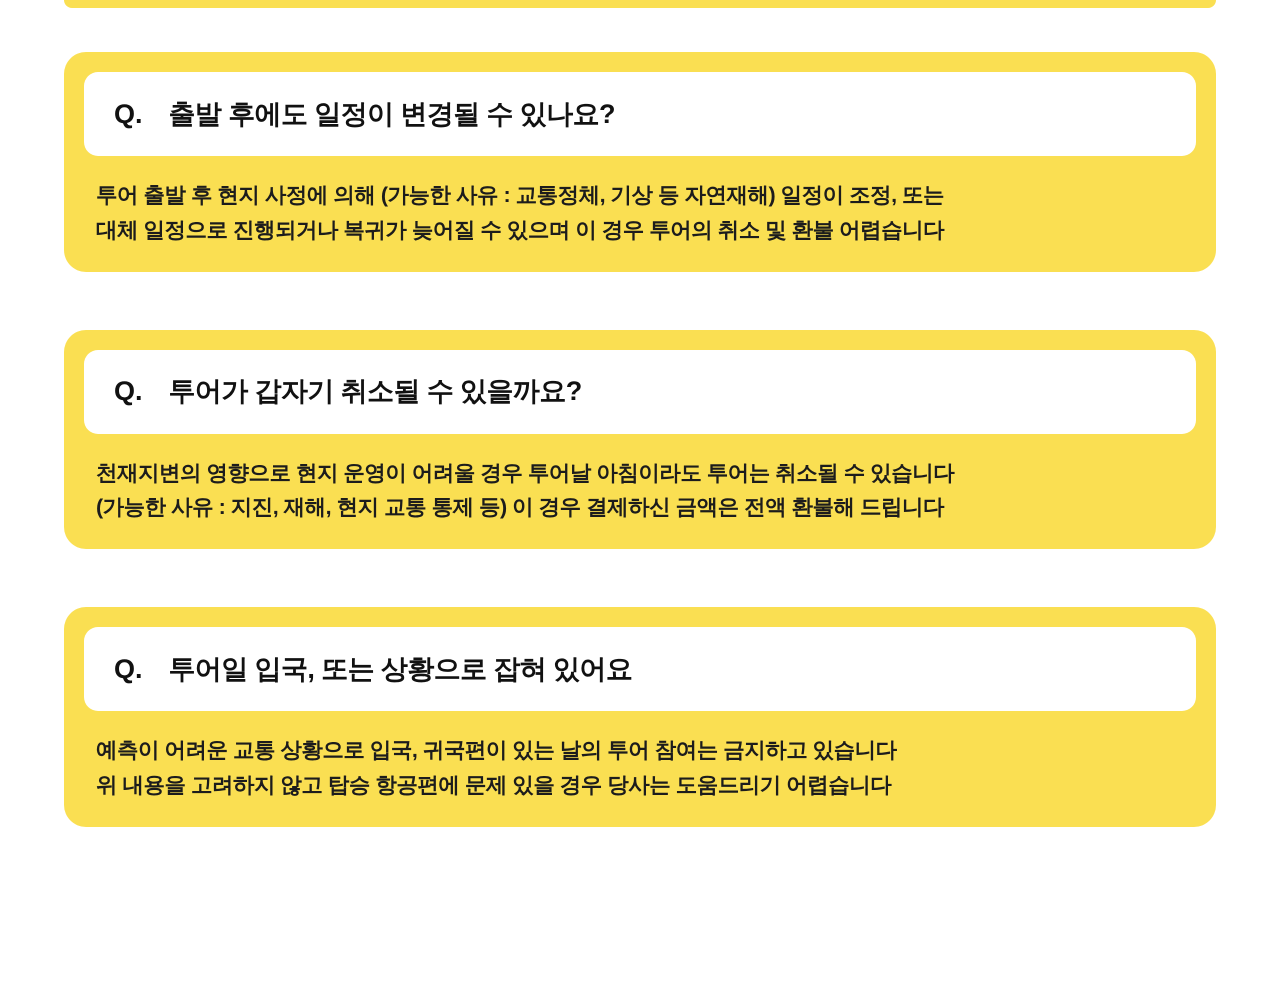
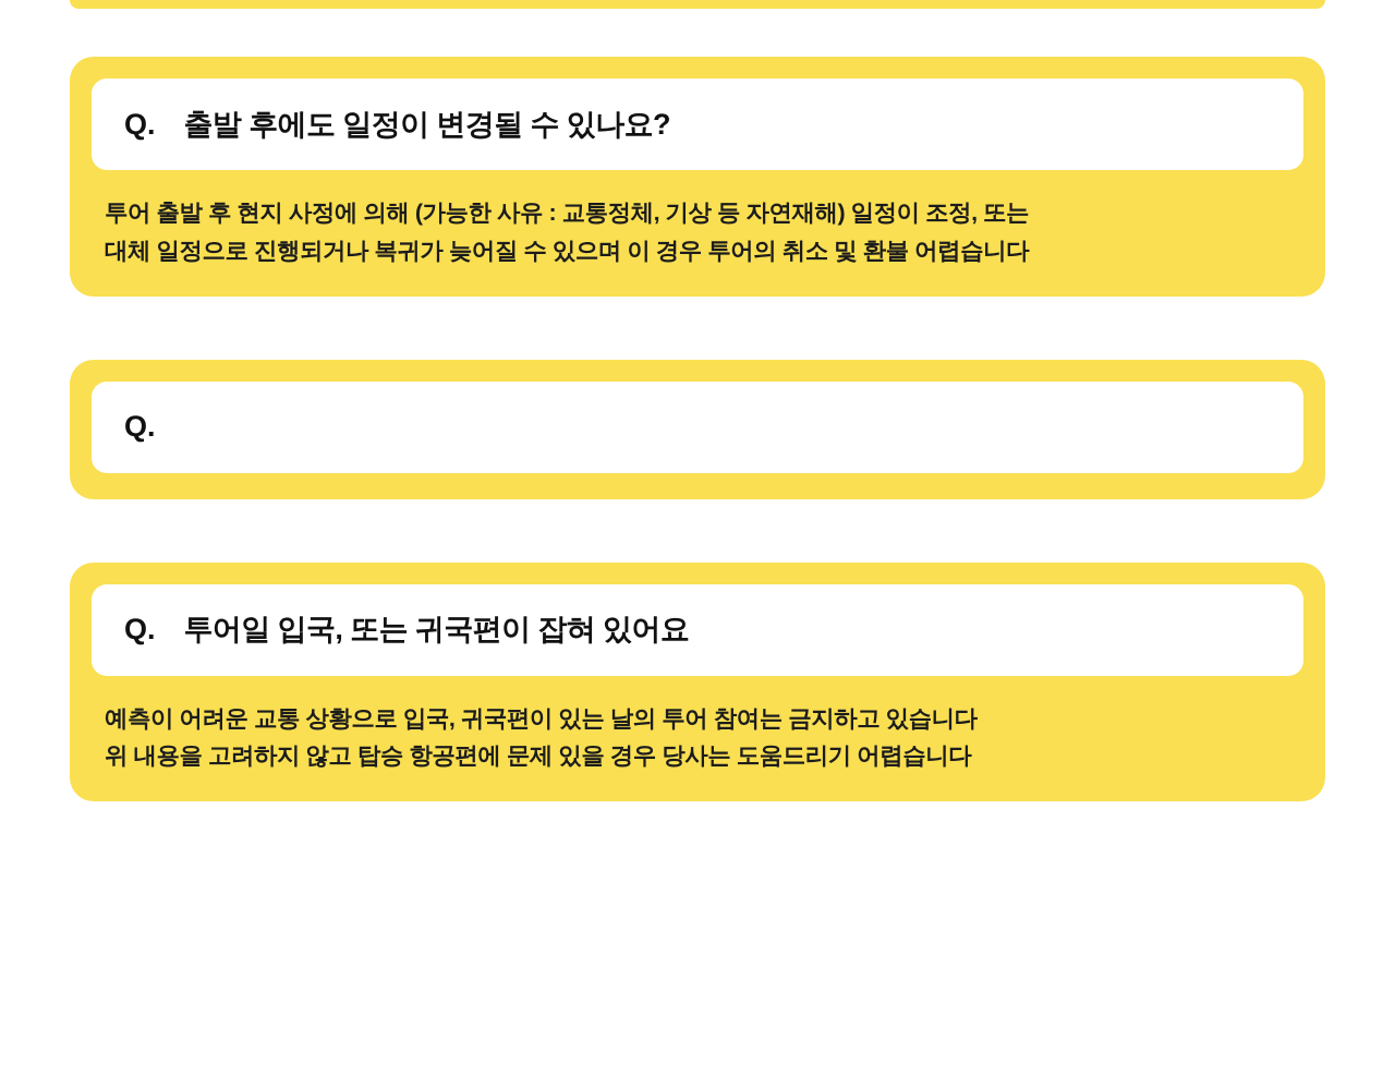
  Q.
  출발 후에도 일정이 변경될 수 있나요?
  투어 출발 후 현지 사정에 의해 (가능한 사유 : 교통정체, 기상 등 자연재해) 일정이 조정, 또는
  대체 일정으로 진행되거나 복귀가 늦어질 수 있으며 이 경우 투어의 취소 및 환불 어렵습니다
  Q.
- 투어가 갑자기 취소될 수 있을까요?
- 천재지변의 영향으로 현지 운영이 어려울 경우 투어날 아침이라도 투어는 취소될 수 있습니다
- (가능한 사유 : 지진, 재해, 현지 교통 통제 등) 이 경우 결제하신 금액은 전액 환불해 드립니다
  Q.
- 투어일 입국, 또는 상황으로 잡혀 있어요
+ 투어일 입국, 또는 귀국편이 잡혀 있어요
  예측이 어려운 교통 상황으로 입국, 귀국편이 있는 날의 투어 참여는 금지하고 있습니다
  위 내용을 고려하지 않고 탑승 항공편에 문제 있을 경우 당사는 도움드리기 어렵습니다
